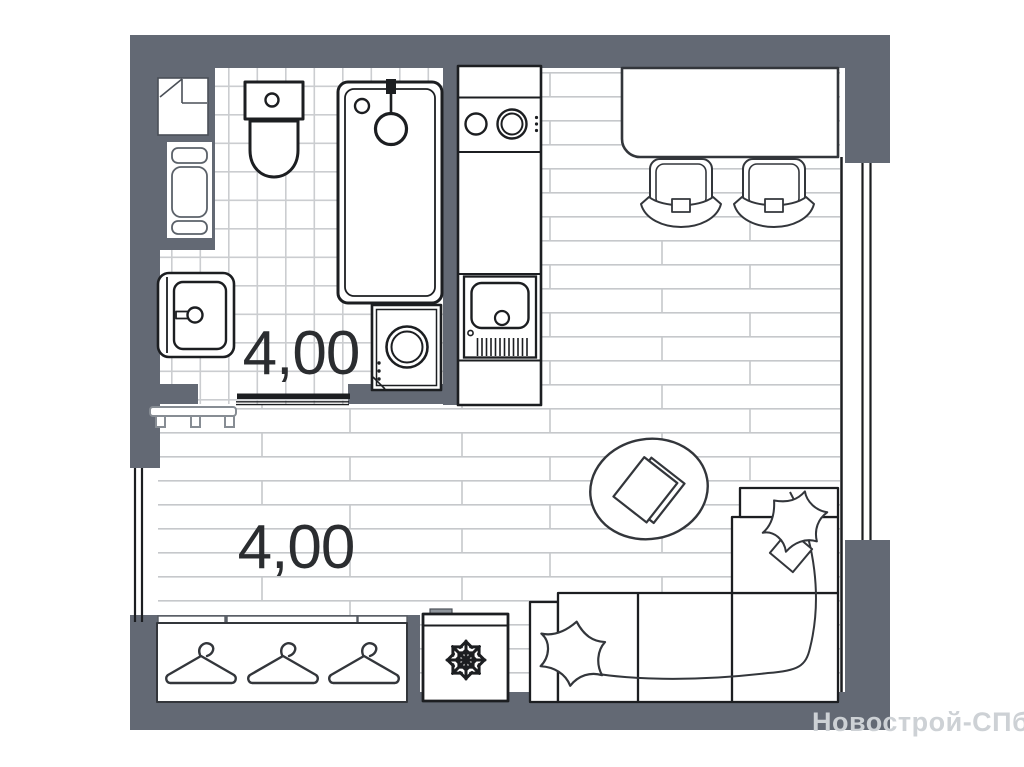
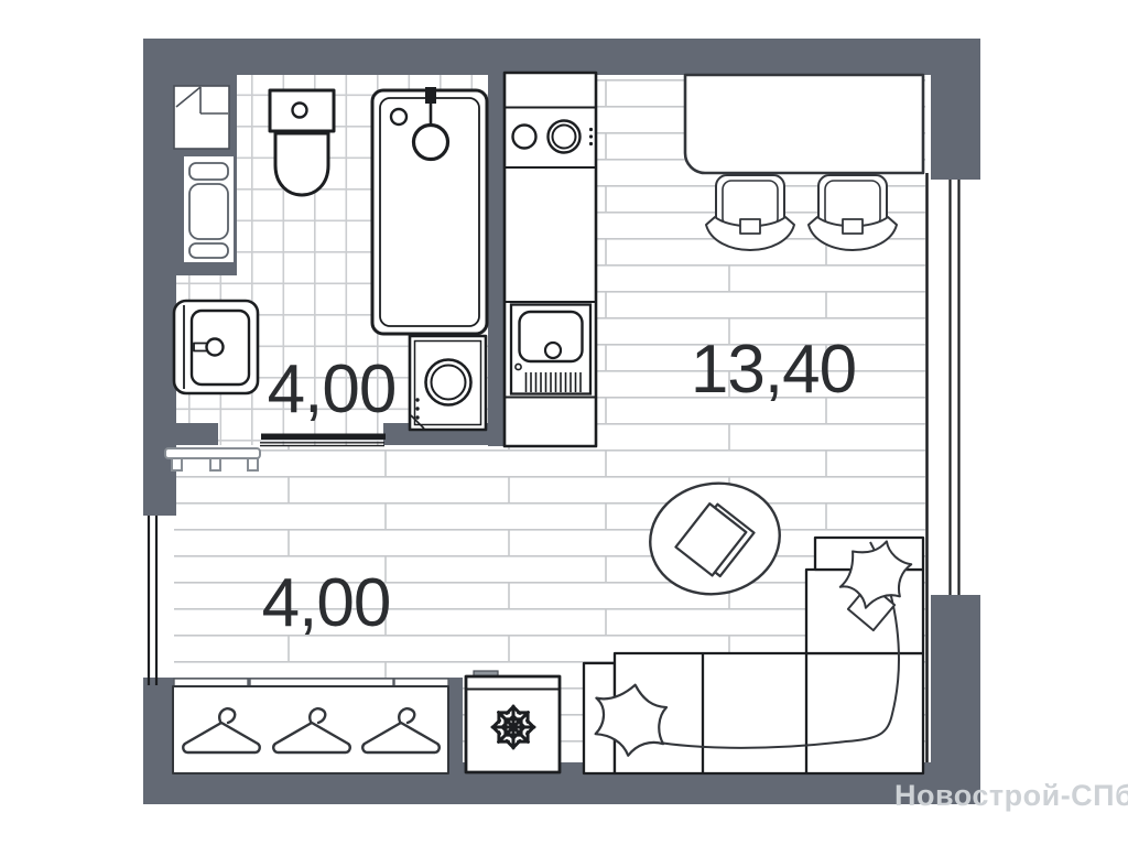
  4,00
+ 13,40
  4,00
  Новострой-СПб
